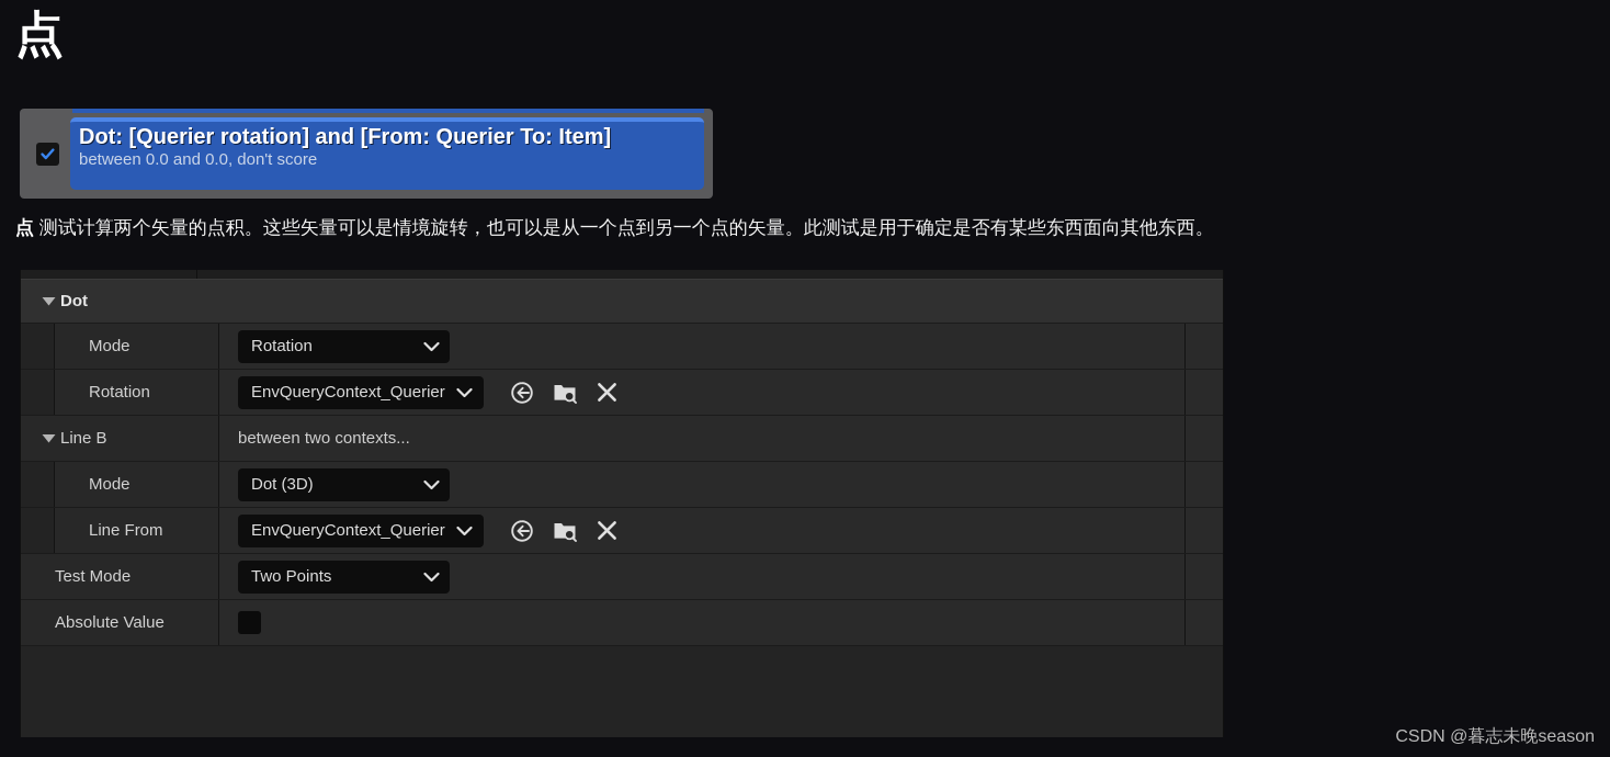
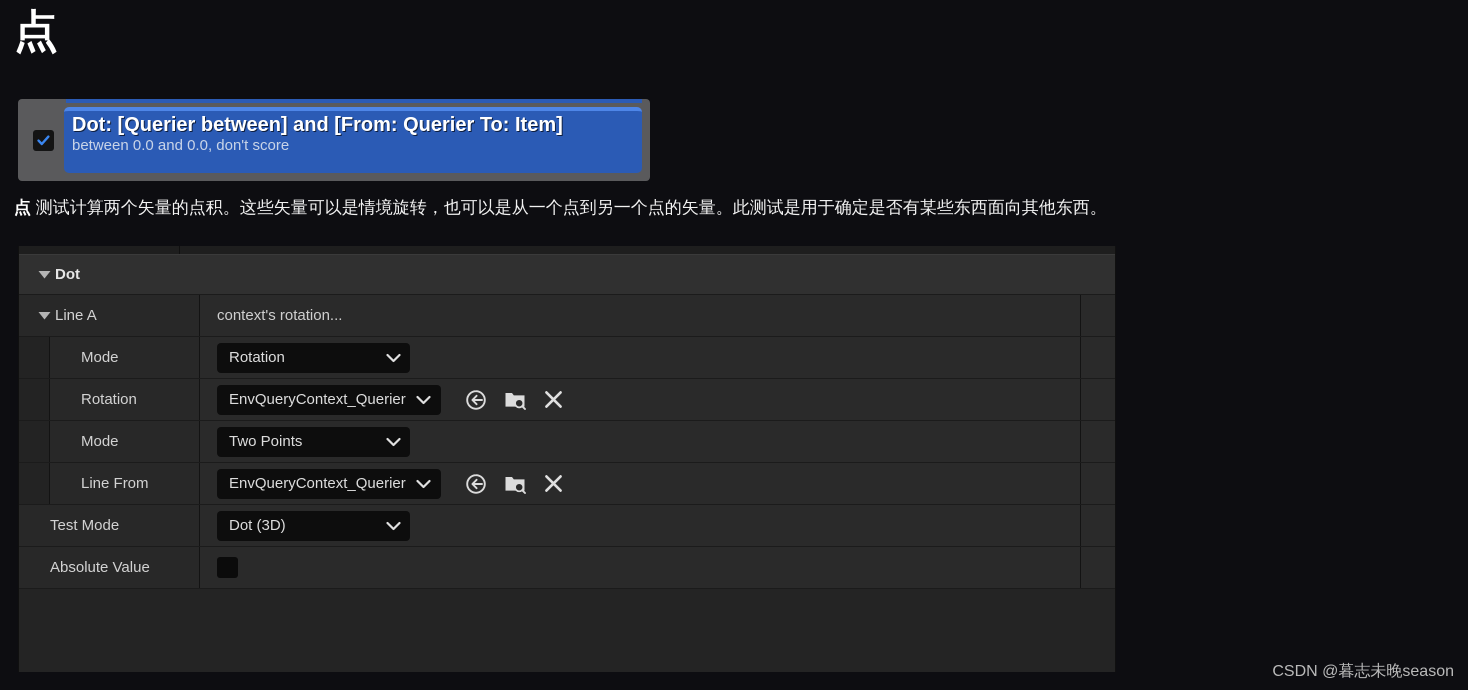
  点
- Dot: [Querier rotation] and [From: Querier To: Item]
+ Dot: [Querier between] and [From: Querier To: Item]
  between 0.0 and 0.0, don't score
  点 测试计算两个矢量的点积。这些矢量可以是情境旋转，也可以是从一个点到另一个点的矢量。此测试是用于确定是否有某些东西面向其他东西。
  Dot
+ Line A
+ context's rotation...
  Mode
  Rotation
  Rotation
  EnvQueryContext_Querier
- Line B
- between two contexts...
  Mode
- Dot (3D)
+ Two Points
  Line From
  EnvQueryContext_Querier
  Test Mode
- Two Points
+ Dot (3D)
  Absolute Value
  CSDN @暮志未晚season
